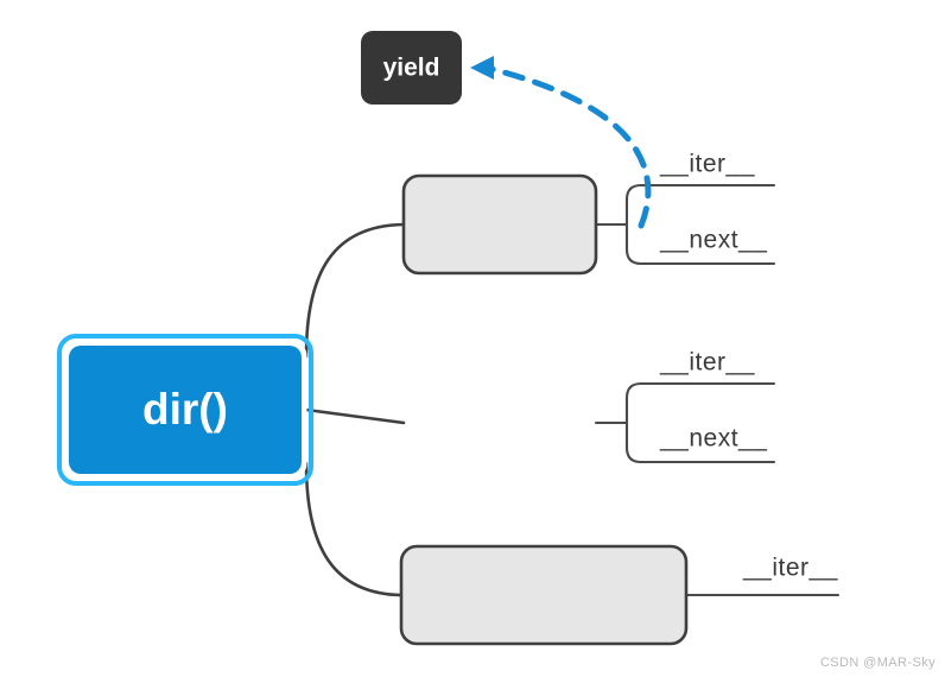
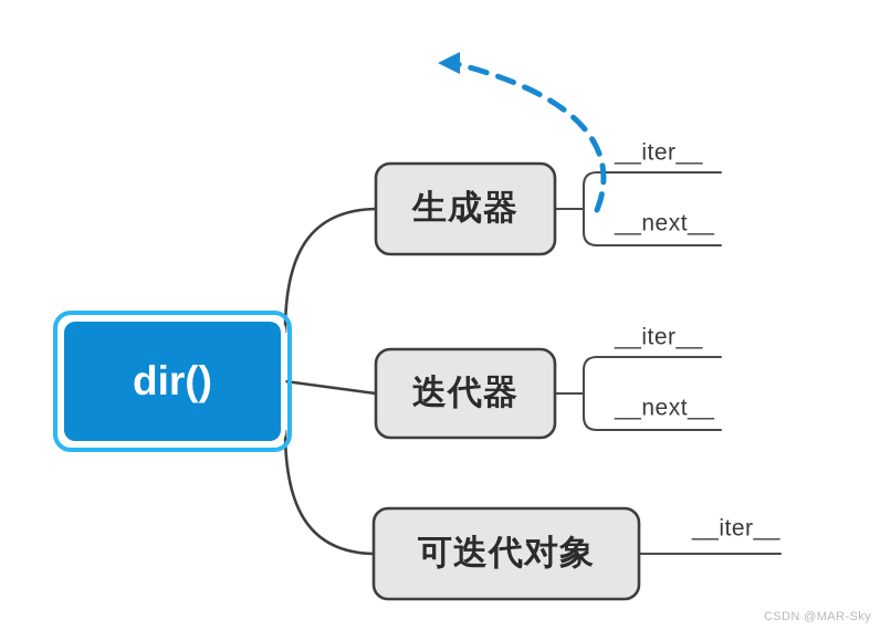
  __iter__
  __next__
  __iter__
  __next__
  __iter__
- yield
  dir()
+ 生成器
+ 迭代器
+ 可迭代对象
  CSDN @MAR-Sky
